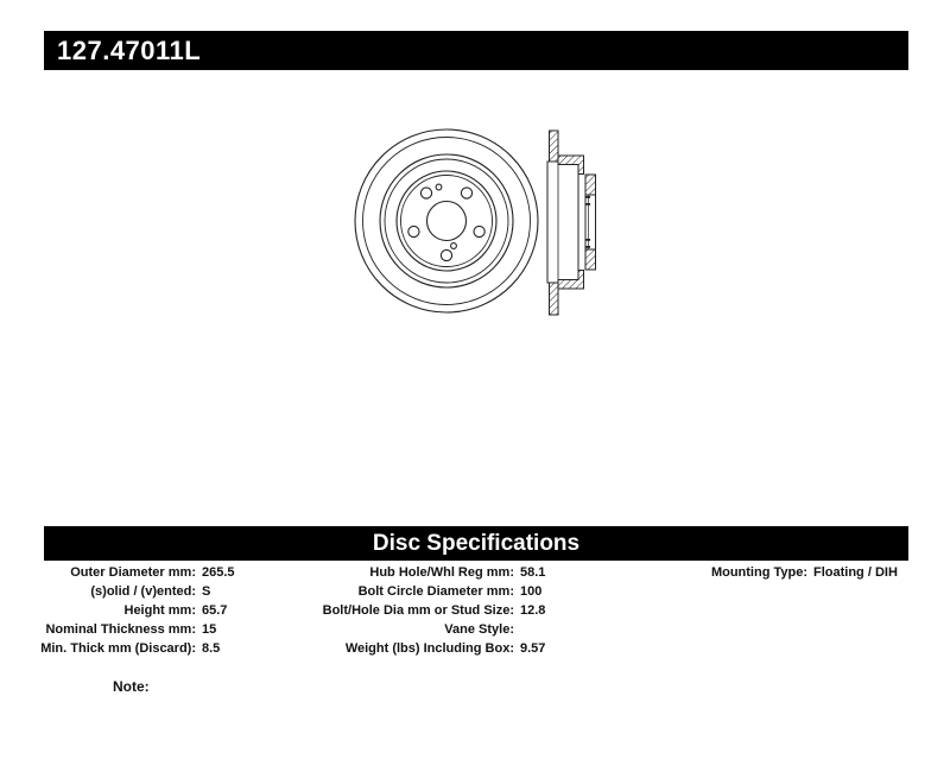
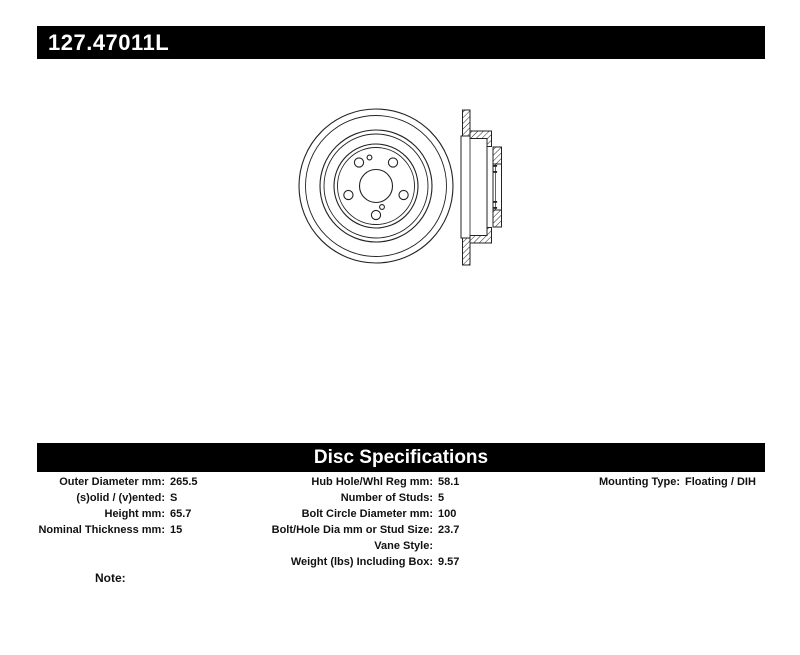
  127.47011L
  Disc Specifications
  Outer Diameter mm:
  265.5
  (s)olid / (v)ented:
  S
  Height mm:
  65.7
  Nominal Thickness mm:
  15
- Min. Thick mm (Discard):
- 8.5
  Hub Hole/Whl Reg mm:
  58.1
+ Number of Studs:
+ 5
  Bolt Circle Diameter mm:
  100
  Bolt/Hole Dia mm or Stud Size:
- 12.8
+ 23.7
  Vane Style:
  Weight (lbs) Including Box:
  9.57
  Mounting Type:
  Floating / DIH
  Note:
